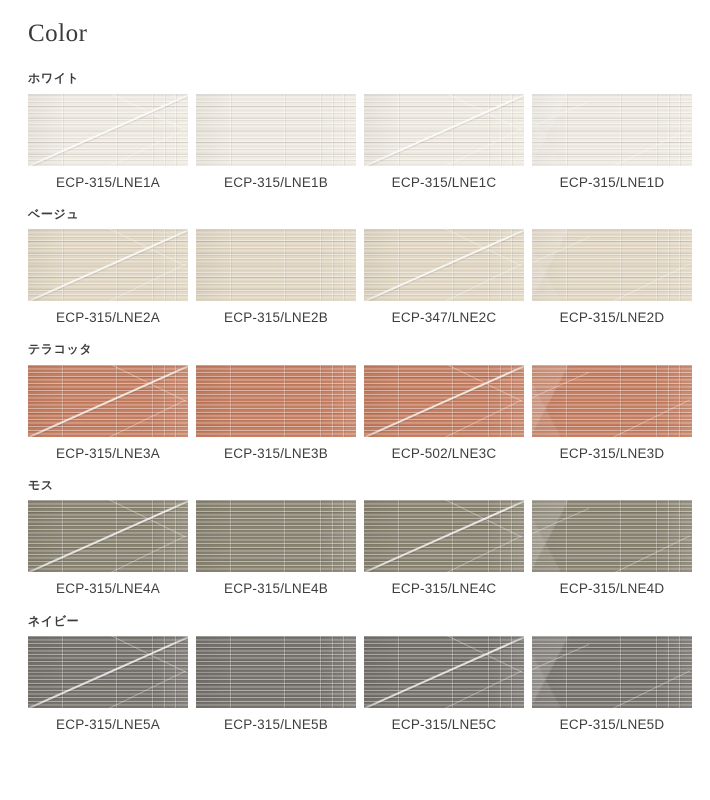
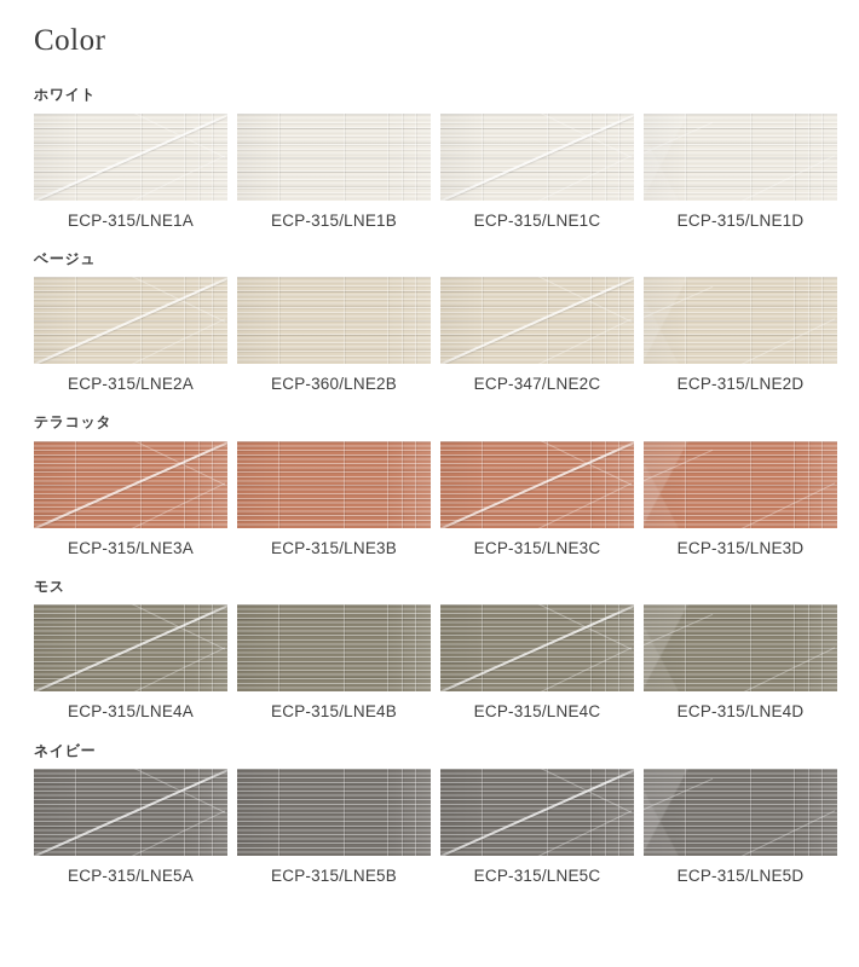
  Color
  ホワイト
  ECP-315/LNE1A
  ECP-315/LNE1B
  ECP-315/LNE1C
  ECP-315/LNE1D
  ベージュ
  ECP-315/LNE2A
- ECP-315/LNE2B
+ ECP-360/LNE2B
  ECP-347/LNE2C
  ECP-315/LNE2D
  テラコッタ
  ECP-315/LNE3A
  ECP-315/LNE3B
- ECP-502/LNE3C
+ ECP-315/LNE3C
  ECP-315/LNE3D
  モス
  ECP-315/LNE4A
  ECP-315/LNE4B
  ECP-315/LNE4C
  ECP-315/LNE4D
  ネイビー
  ECP-315/LNE5A
  ECP-315/LNE5B
  ECP-315/LNE5C
  ECP-315/LNE5D
